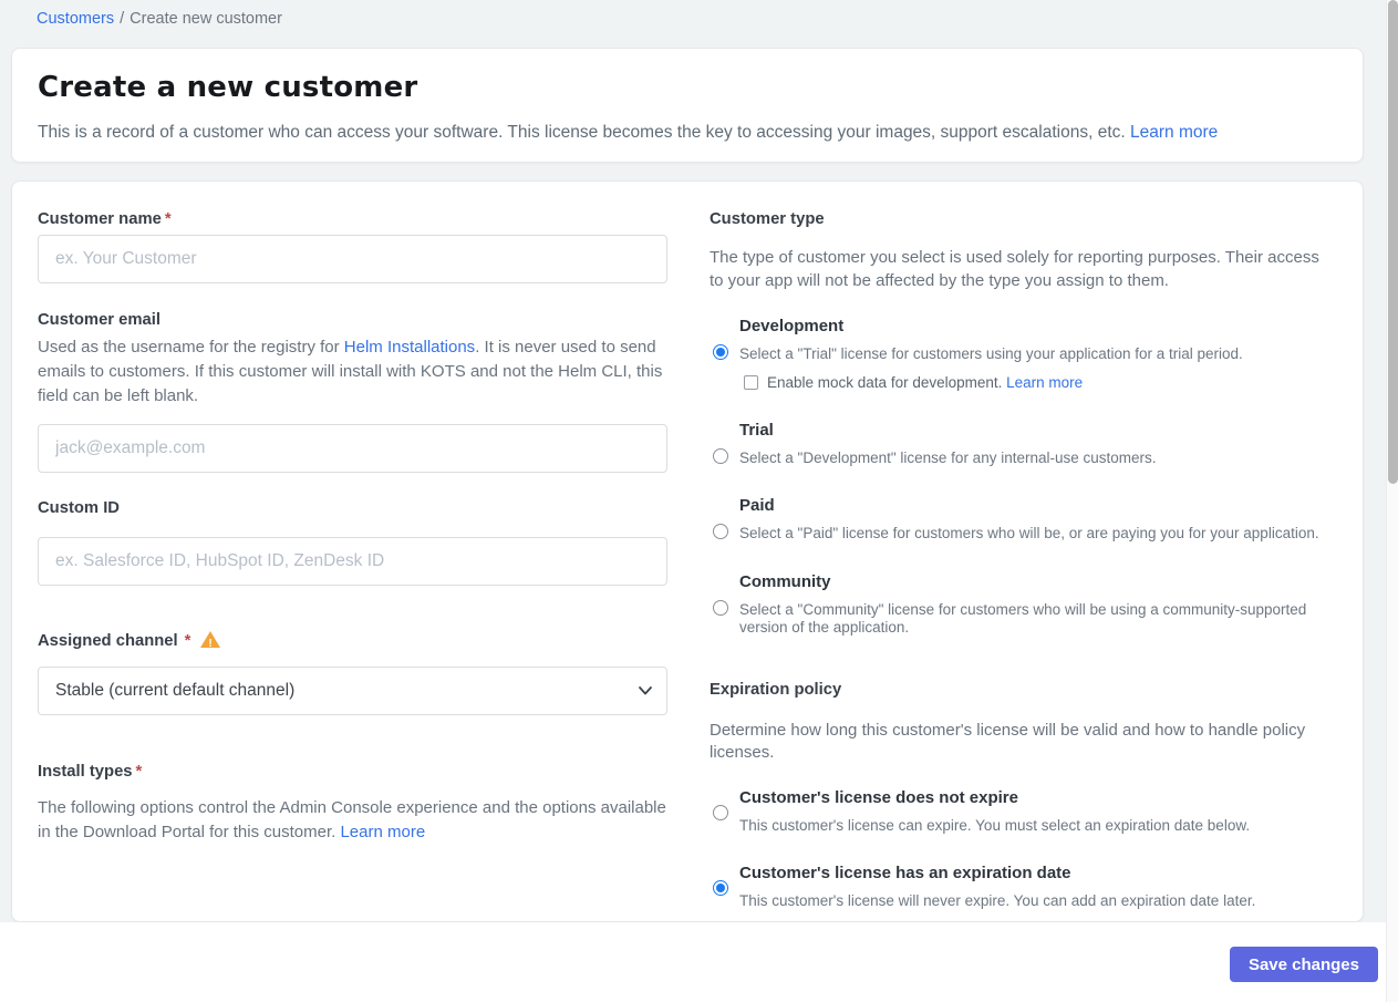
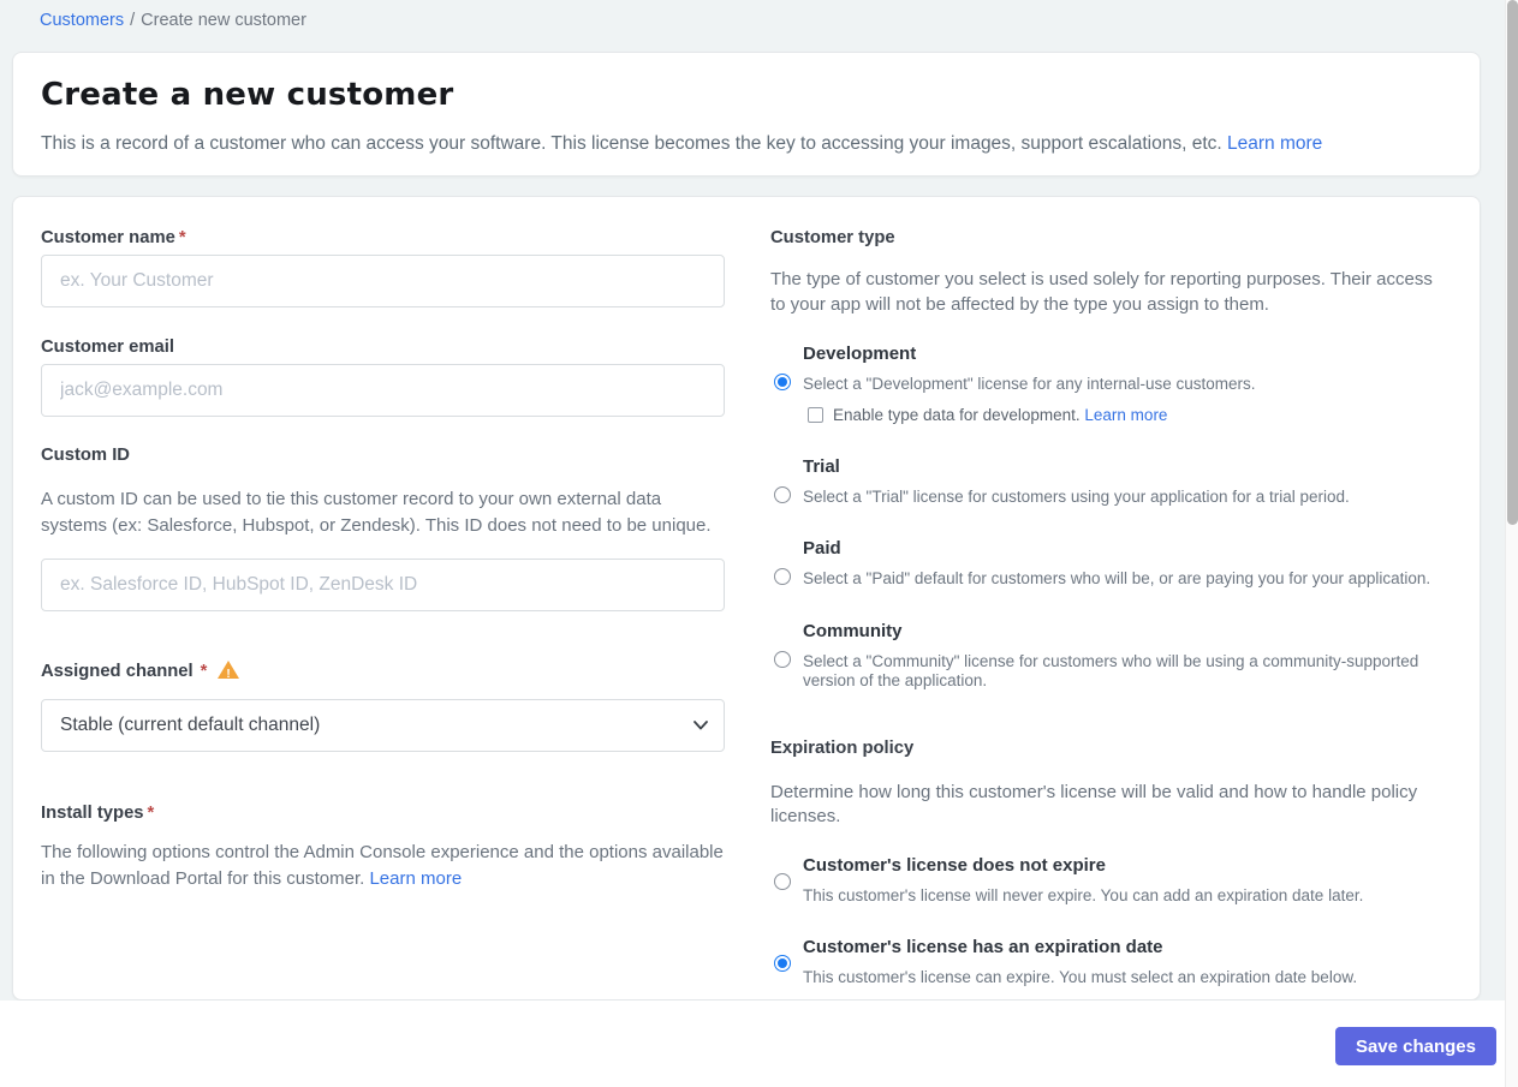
  Customers / Create new customer
  Create a new customer
  This is a record of a customer who can access your software. This license becomes the key to accessing your images, support escalations, etc. Learn more
  Customer name *
  ex. Your Customer
  Customer email
- Used as the username for the registry for Helm Installations. It is never used to send emails to customers. If this customer will install with KOTS and not the Helm CLI, this field can be left blank.
  jack@example.com
  Custom ID
+ A custom ID can be used to tie this customer record to your own external data systems (ex: Salesforce, Hubspot, or Zendesk). This ID does not need to be unique.
  ex. Salesforce ID, HubSpot ID, ZenDesk ID
  Assigned channel *
  Stable (current default channel)
  Install types *
  The following options control the Admin Console experience and the options available in the Download Portal for this customer. Learn more
  Customer type
  The type of customer you select is used solely for reporting purposes. Their access to your app will not be affected by the type you assign to them.
  Development
- Select a "Trial" license for customers using your application for a trial period.
+ Select a "Development" license for any internal-use customers.
- Enable mock data for development. Learn more
+ Enable type data for development. Learn more
  Trial
- Select a "Development" license for any internal-use customers.
+ Select a "Trial" license for customers using your application for a trial period.
  Paid
- Select a "Paid" license for customers who will be, or are paying you for your application.
+ Select a "Paid" default for customers who will be, or are paying you for your application.
  Community
  Select a "Community" license for customers who will be using a community-supported version of the application.
  Expiration policy
  Determine how long this customer's license will be valid and how to handle policy licenses.
  Customer's license does not expire
- This customer's license can expire. You must select an expiration date below.
+ This customer's license will never expire. You can add an expiration date later.
  Customer's license has an expiration date
- This customer's license will never expire. You can add an expiration date later.
+ This customer's license can expire. You must select an expiration date below.
  Save changes
